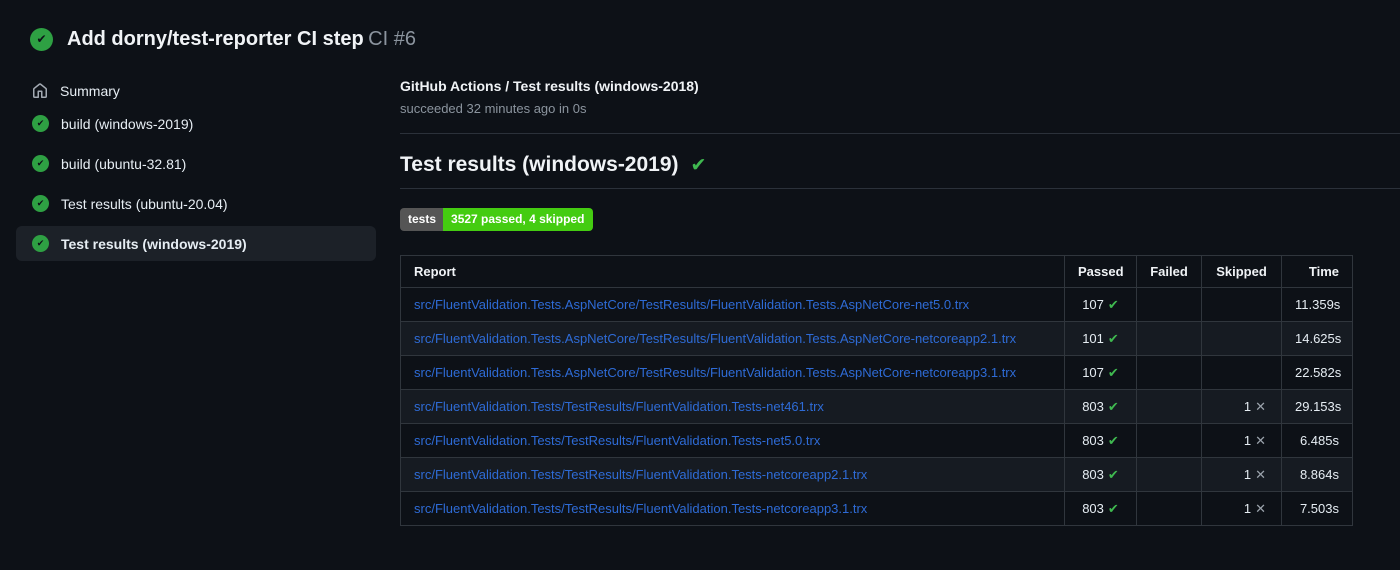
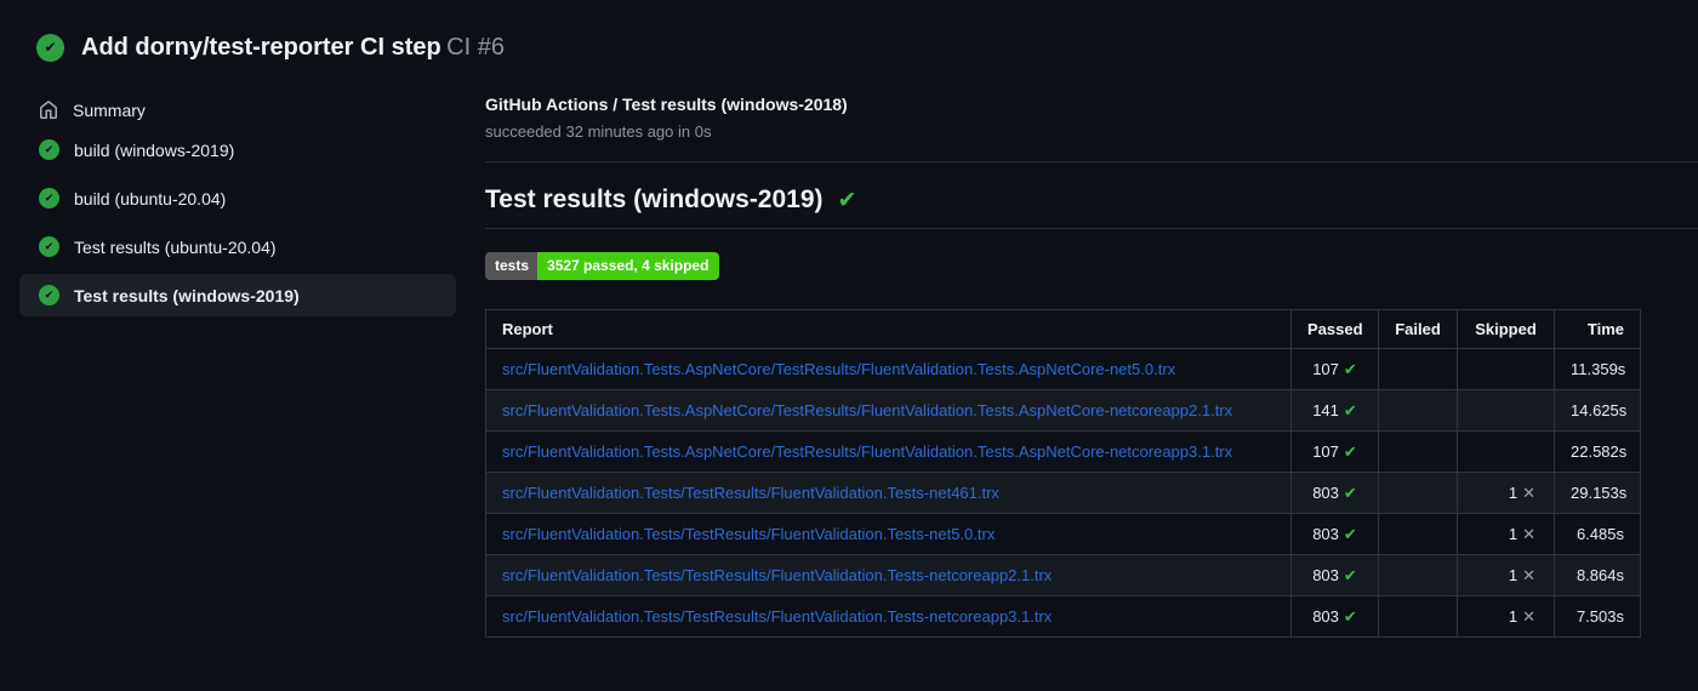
  ✔
  Add dorny/test-reporter CI step CI #6
  Summary
  ✔
  build (windows-2019)
  ✔
- build (ubuntu-32.81)
+ build (ubuntu-20.04)
  ✔
  Test results (ubuntu-20.04)
  ✔
  Test results (windows-2019)
  GitHub Actions / Test results (windows-2018)
  succeeded 32 minutes ago in 0s
  Test results (windows-2019)
  ✔
  tests
  3527 passed, 4 skipped
  Report	Passed	Failed	Skipped	Time
  src/FluentValidation.Tests.AspNetCore/TestResults/FluentValidation.Tests.AspNetCore-net5.0.trx	107 ✔			11.359s
- src/FluentValidation.Tests.AspNetCore/TestResults/FluentValidation.Tests.AspNetCore-netcoreapp2.1.trx	101 ✔			14.625s
+ src/FluentValidation.Tests.AspNetCore/TestResults/FluentValidation.Tests.AspNetCore-netcoreapp2.1.trx	141 ✔			14.625s
  src/FluentValidation.Tests.AspNetCore/TestResults/FluentValidation.Tests.AspNetCore-netcoreapp3.1.trx	107 ✔			22.582s
  src/FluentValidation.Tests/TestResults/FluentValidation.Tests-net461.trx	803 ✔		1 ✕	29.153s
  src/FluentValidation.Tests/TestResults/FluentValidation.Tests-net5.0.trx	803 ✔		1 ✕	6.485s
  src/FluentValidation.Tests/TestResults/FluentValidation.Tests-netcoreapp2.1.trx	803 ✔		1 ✕	8.864s
  src/FluentValidation.Tests/TestResults/FluentValidation.Tests-netcoreapp3.1.trx	803 ✔		1 ✕	7.503s
